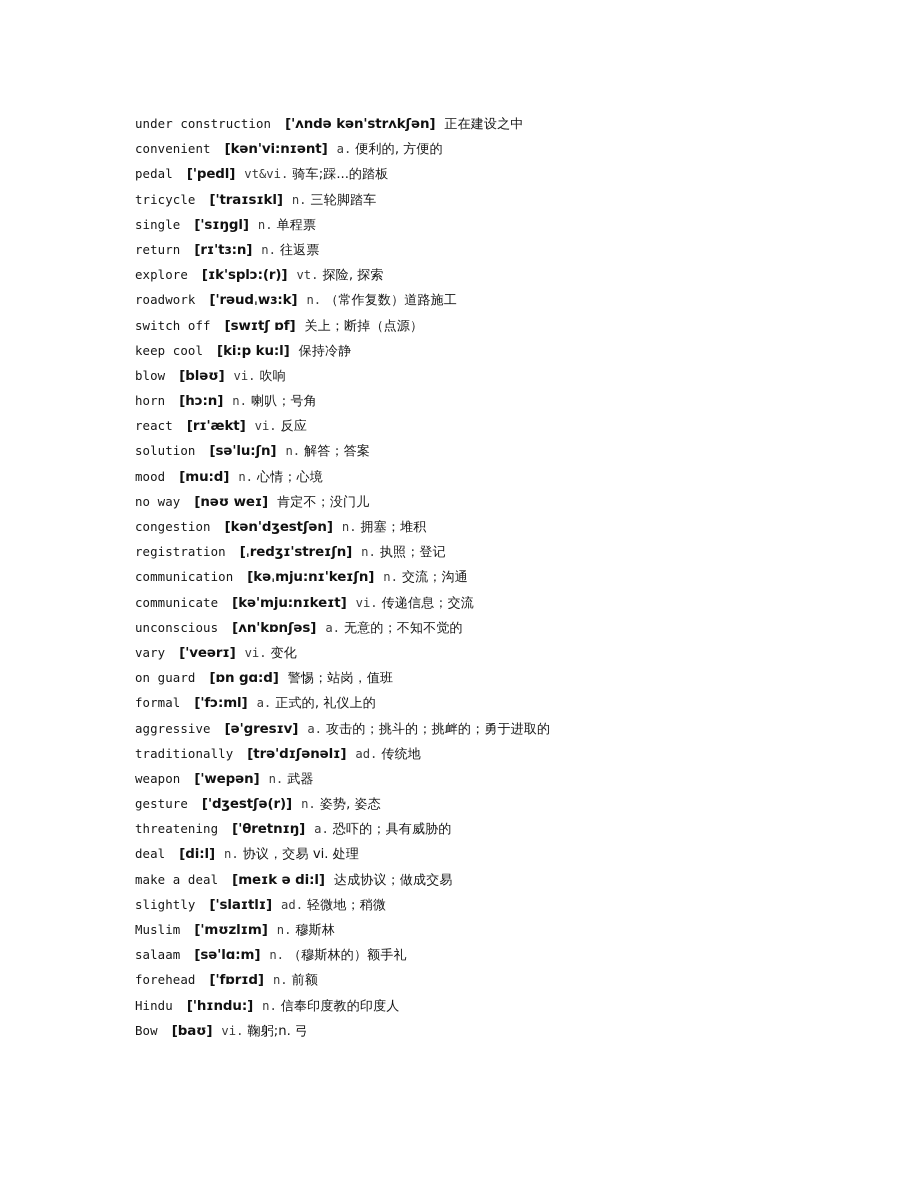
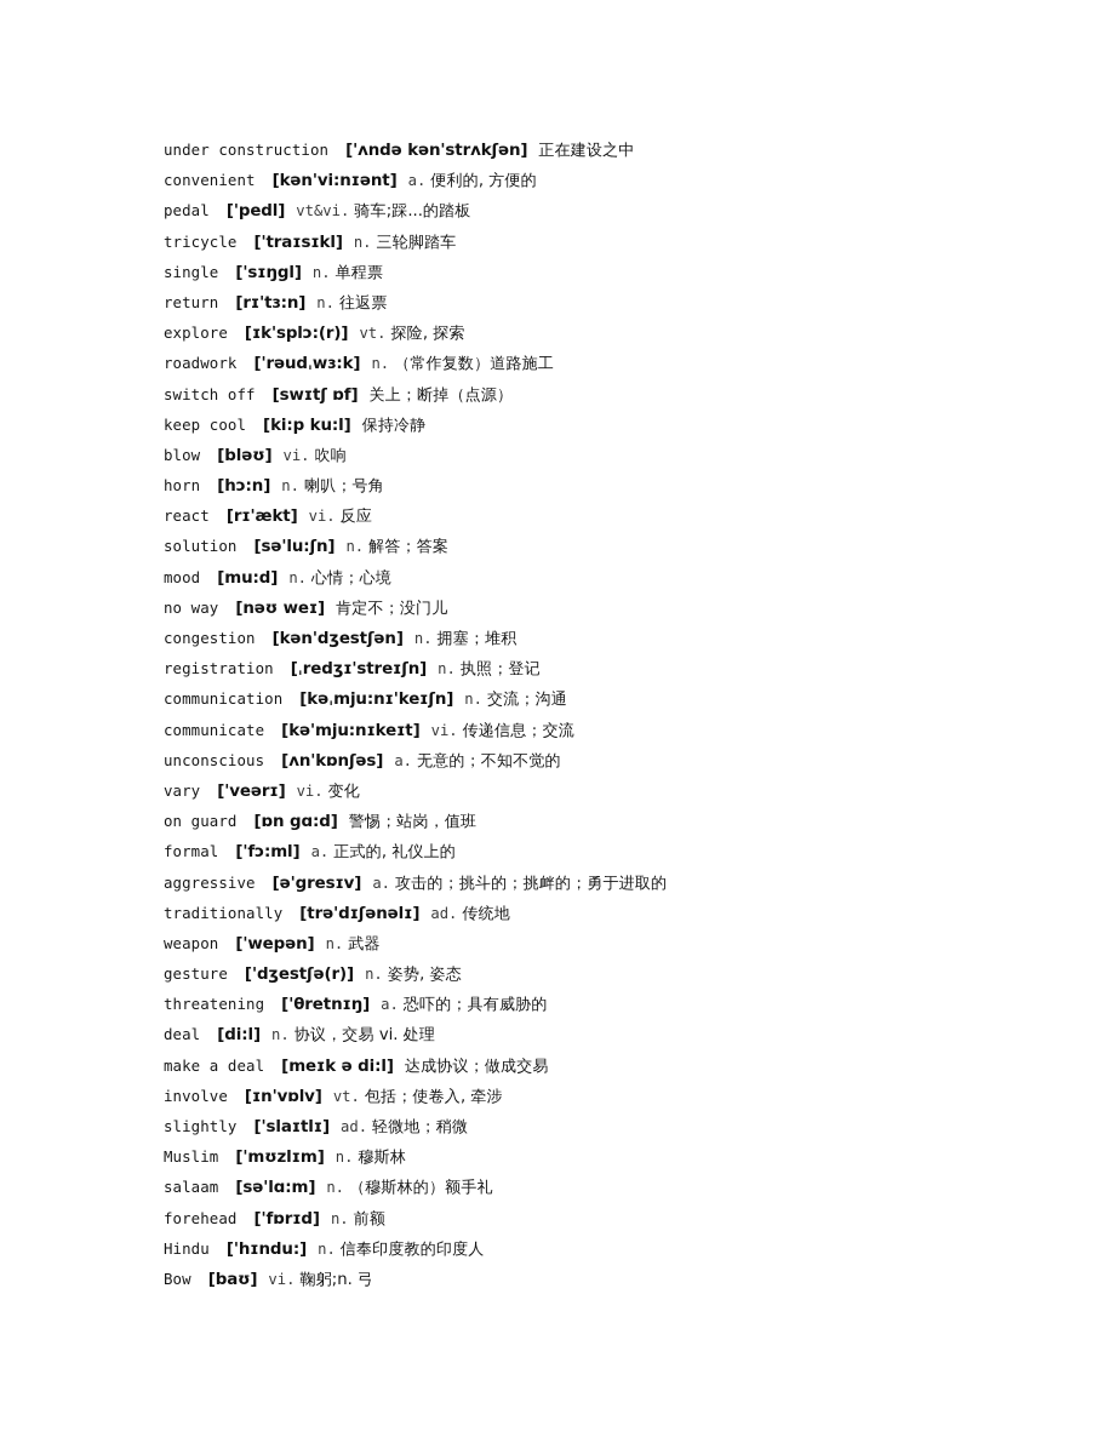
  under construction ['ʌndə kən'strʌkʃən] 正在建设之中
  convenient [kən'vi:nɪənt] a. 便利的, 方便的
  pedal ['pedl] vt&vi. 骑车;踩...的踏板
  tricycle ['traɪsɪkl] n. 三轮脚踏车
  single ['sɪŋgl] n. 单程票
  return [rɪ'tɜ:n] n. 往返票
  explore [ɪk'splɔ:(r)] vt. 探险, 探索
  roadwork ['rəudˌwɜ:k] n. （常作复数）道路施工
  switch off [swɪtʃ ɒf] 关上；断掉（点源）
  keep cool [ki:p ku:l] 保持冷静
  blow [bləʊ] vi. 吹响
  horn [hɔ:n] n. 喇叭；号角
  react [rɪ'ækt] vi. 反应
  solution [sə'lu:ʃn] n. 解答；答案
  mood [mu:d] n. 心情；心境
  no way [nəʊ weɪ] 肯定不；没门儿
  congestion [kən'dʒestʃən] n. 拥塞；堆积
  registration [ˌredʒɪ'streɪʃn] n. 执照；登记
  communication [kəˌmju:nɪ'keɪʃn] n. 交流；沟通
  communicate [kə'mju:nɪkeɪt] vi. 传递信息；交流
  unconscious [ʌn'kɒnʃəs] a. 无意的；不知不觉的
  vary ['veərɪ] vi. 变化
  on guard [ɒn gɑ:d] 警惕；站岗，值班
  formal ['fɔ:ml] a. 正式的, 礼仪上的
  aggressive [ə'gresɪv] a. 攻击的；挑斗的；挑衅的；勇于进取的
  traditionally [trə'dɪʃənəlɪ] ad. 传统地
  weapon ['wepən] n. 武器
  gesture ['dʒestʃə(r)] n. 姿势, 姿态
  threatening ['θretnɪŋ] a. 恐吓的；具有威胁的
  deal [di:l] n. 协议，交易 vi. 处理
  make a deal [meɪk ə di:l] 达成协议；做成交易
+ involve [ɪn'vɒlv] vt. 包括；使卷入, 牵涉
  slightly ['slaɪtlɪ] ad. 轻微地；稍微
  Muslim ['mʊzlɪm] n. 穆斯林
  salaam [sə'lɑ:m] n. （穆斯林的）额手礼
  forehead ['fɒrɪd] n. 前额
  Hindu ['hɪndu:] n. 信奉印度教的印度人
  Bow [baʊ] vi. 鞠躬;n. 弓
